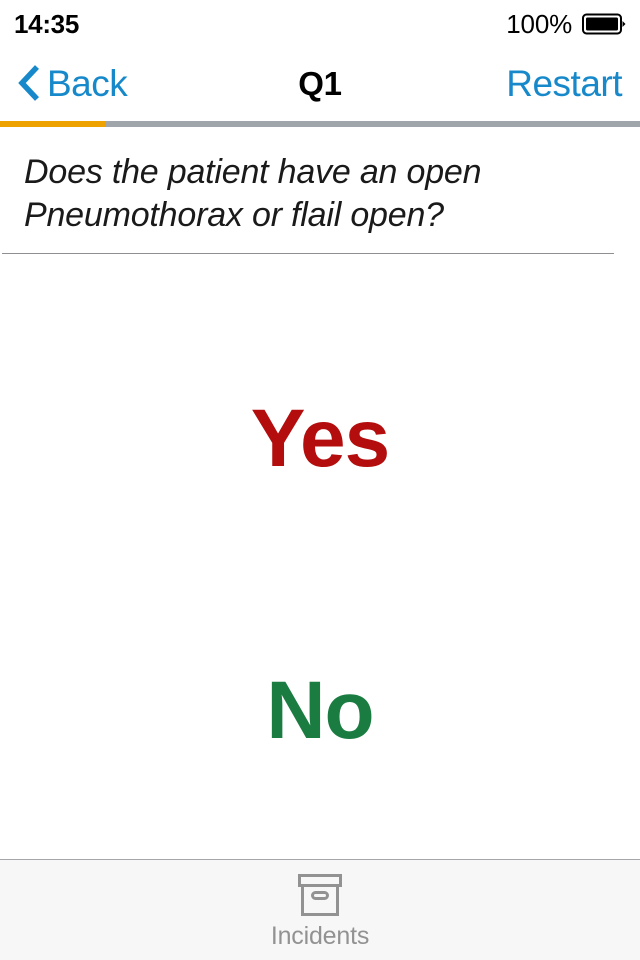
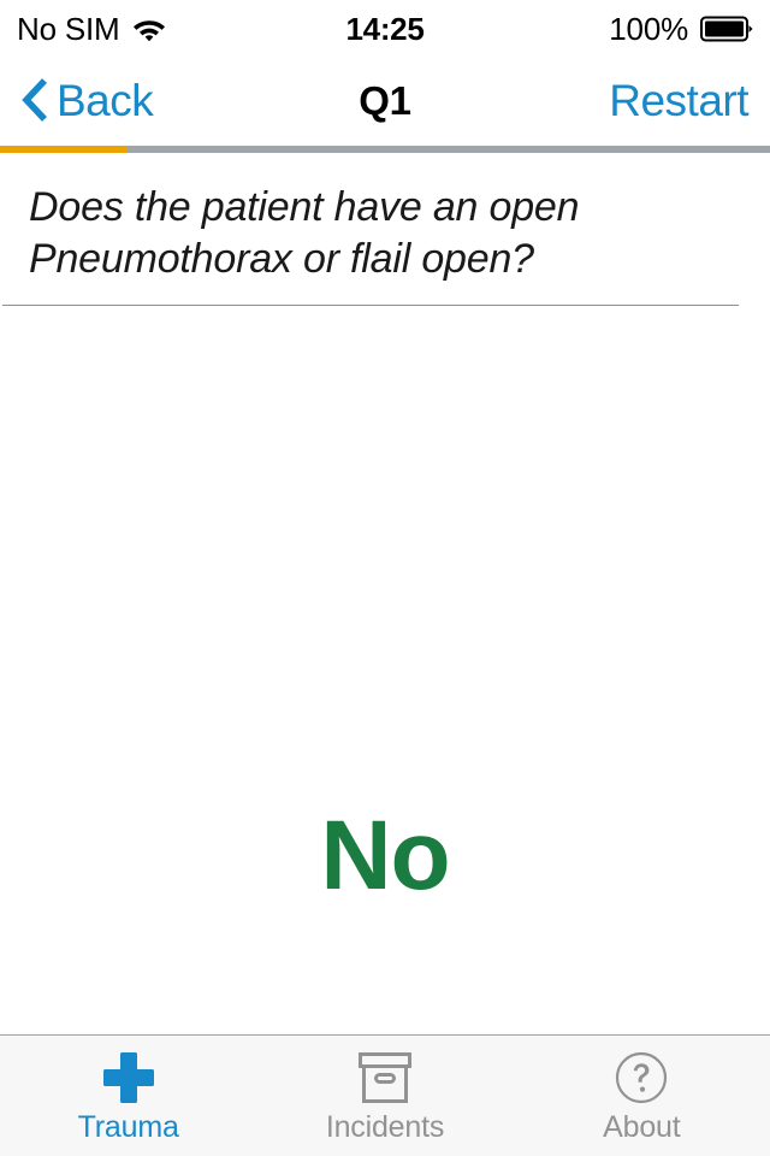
+ No SIM
- 14:35
+ 14:25
  100%
  Back
  Q1
  Restart
  Does the patient have an open Pneumothorax or flail open?
- Yes
  No
+ Trauma
  Incidents
+ About
